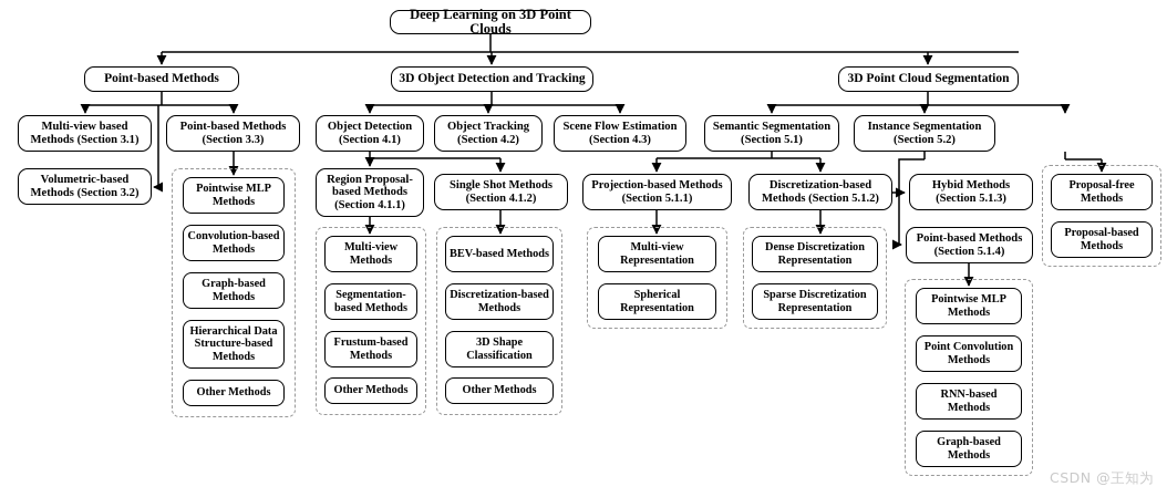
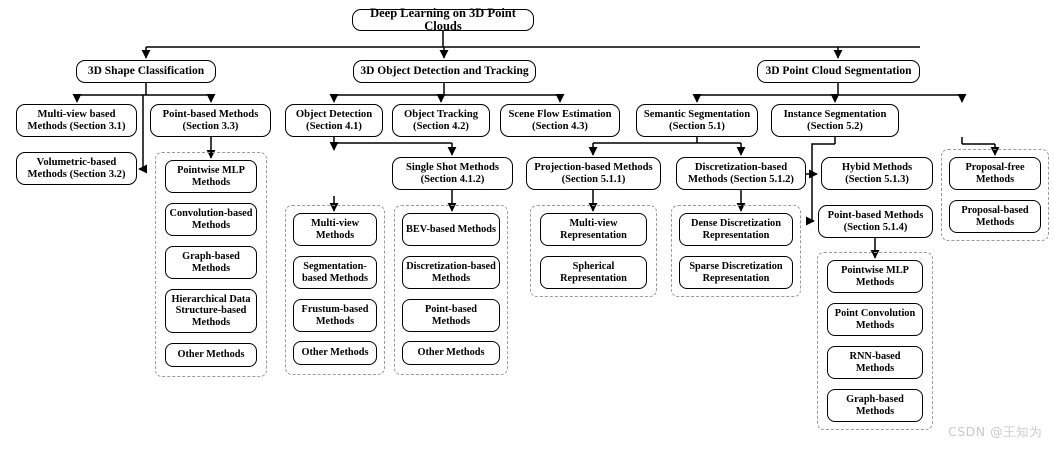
  Deep Learning on 3D Point Clouds
- Point-based Methods
+ 3D Shape Classification
  3D Object Detection and Tracking
  3D Point Cloud Segmentation
  Multi-view based Methods (Section 3.1)
  Point-based Methods (Section 3.3)
  Volumetric-based Methods (Section 3.2)
  Object Detection (Section 4.1)
  Object Tracking (Section 4.2)
  Scene Flow Estimation (Section 4.3)
  Semantic Segmentation (Section 5.1)
  Instance Segmentation (Section 5.2)
- Region Proposal-based Methods (Section 4.1.1)
  Single Shot Methods (Section 4.1.2)
  Projection-based Methods (Section 5.1.1)
  Discretization-based Methods (Section 5.1.2)
  Hybid Methods (Section 5.1.3)
  Point-based Methods (Section 5.1.4)
  Pointwise MLP Methods
  Convolution-based Methods
  Graph-based Methods
  Hierarchical Data Structure-based Methods
  Other Methods
  Multi-view Methods
  Segmentation-based Methods
  Frustum-based Methods
  Other Methods
  BEV-based Methods
  Discretization-based Methods
- 3D Shape Classification
+ Point-based Methods
  Other Methods
  Multi-view Representation
  Spherical Representation
  Dense Discretization Representation
  Sparse Discretization Representation
  Pointwise MLP Methods
  Point Convolution Methods
  RNN-based Methods
  Graph-based Methods
  Proposal-free Methods
  Proposal-based Methods
  CSDN @王知为
